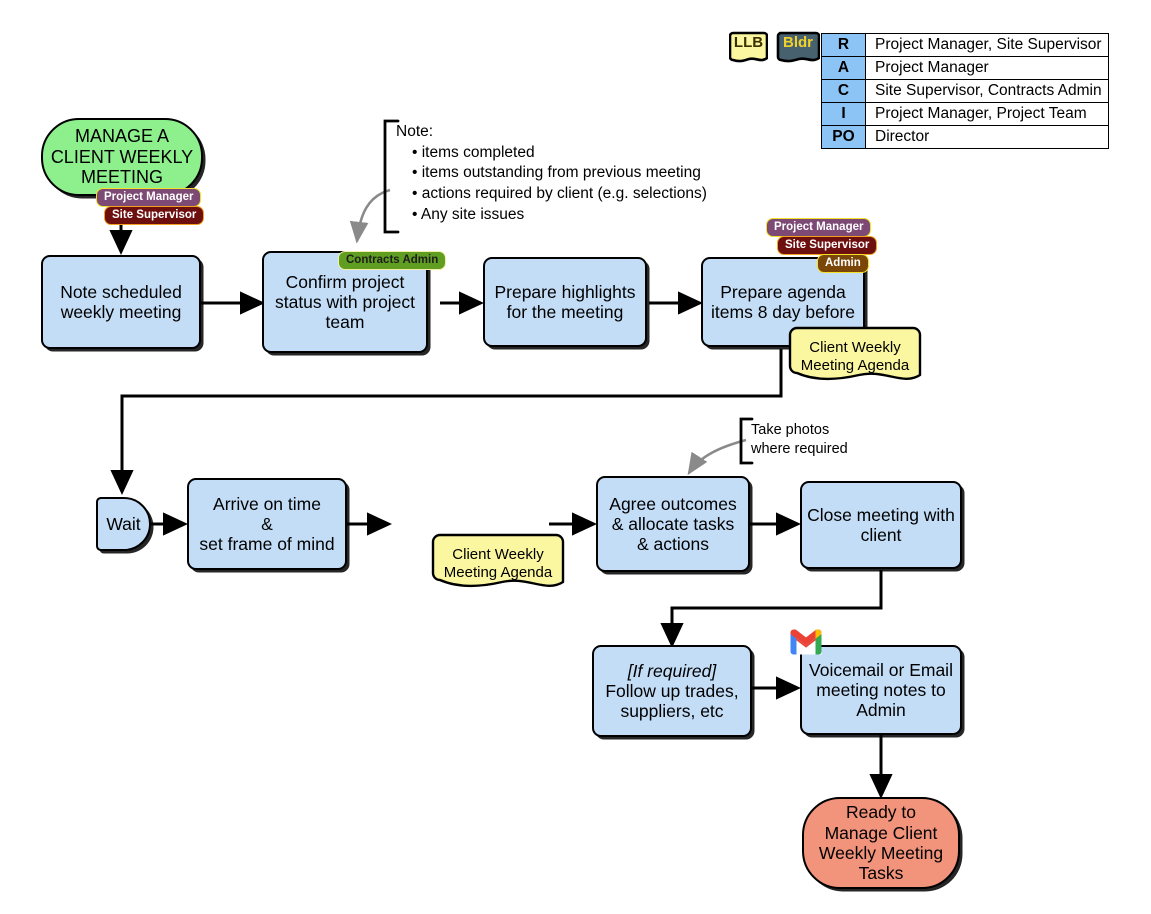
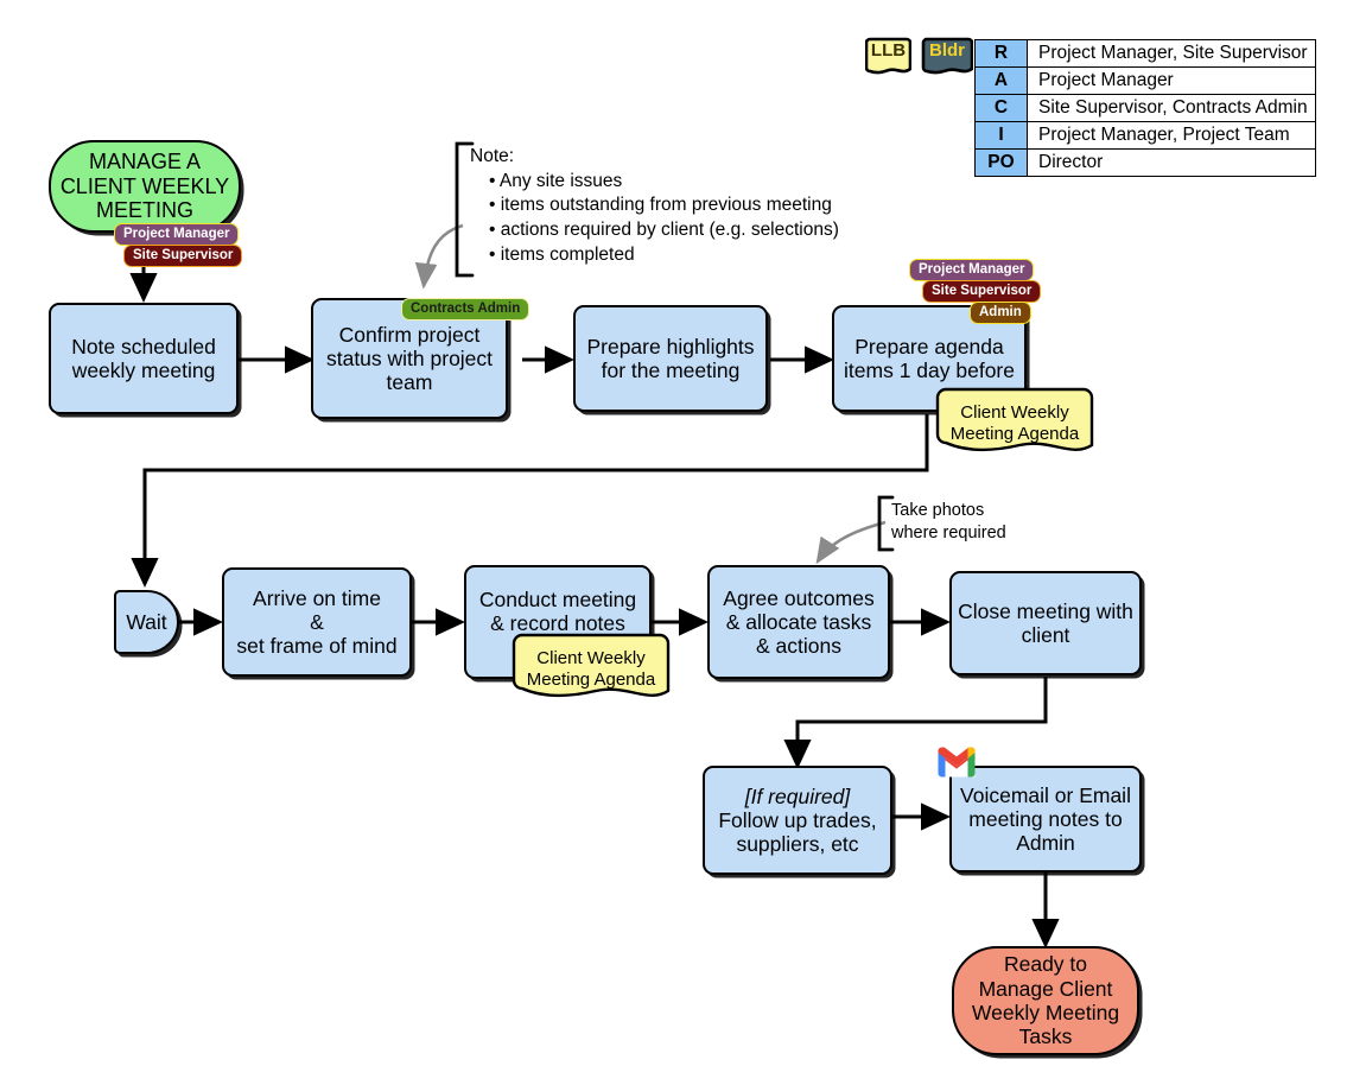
  LLB
  Bldr
  R	Project Manager, Site Supervisor
  A	Project Manager
  C	Site Supervisor, Contracts Admin
  I	Project Manager, Project Team
  PO	Director
  MANAGE A
  CLIENT WEEKLY
  MEETING
  Project Manager
  Site Supervisor
  Note:
- • items completed
+ • Any site issues
  • items outstanding from previous meeting
  • actions required by client (e.g. selections)
- • Any site issues
+ • items completed
  Note scheduled
  weekly meeting
  Confirm project
  status with project
  team
  Contracts Admin
  Prepare highlights
  for the meeting
  Prepare agenda
- items 8 day before
+ items 1 day before
  Project Manager
  Site Supervisor
  Admin
  Client Weekly
  Meeting Agenda
  Wait
  Arrive on time
  &
  set frame of mind
+ Conduct meeting
+ & record notes
  Client Weekly
  Meeting Agenda
  Take photos
  where required
  Agree outcomes
  & allocate tasks
  & actions
  Close meeting with
  client
  [If required]
  Follow up trades,
  suppliers, etc
  Voicemail or Email
  meeting notes to
  Admin
  Ready to
  Manage Client
  Weekly Meeting
  Tasks
